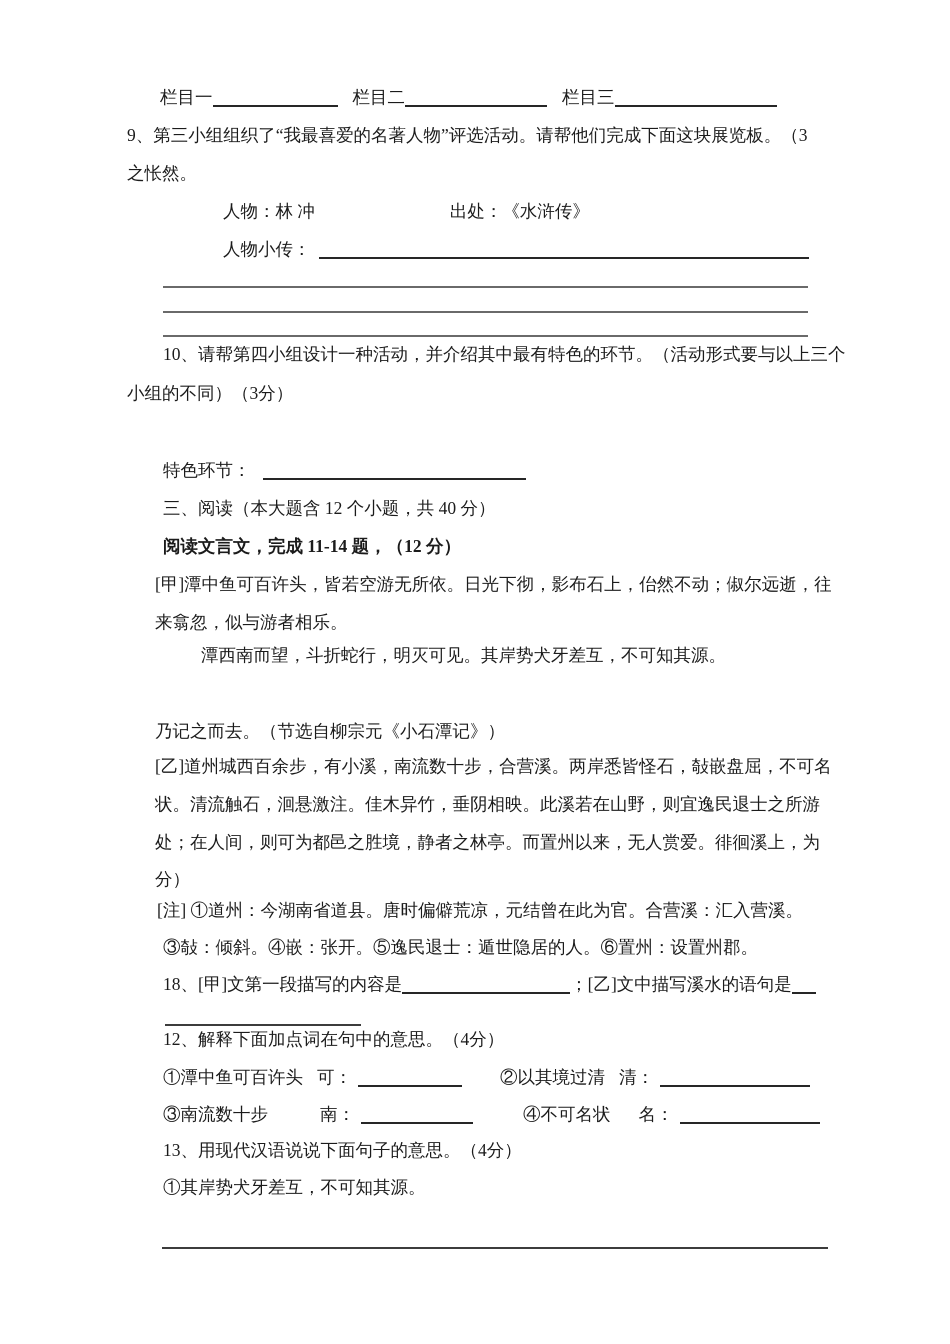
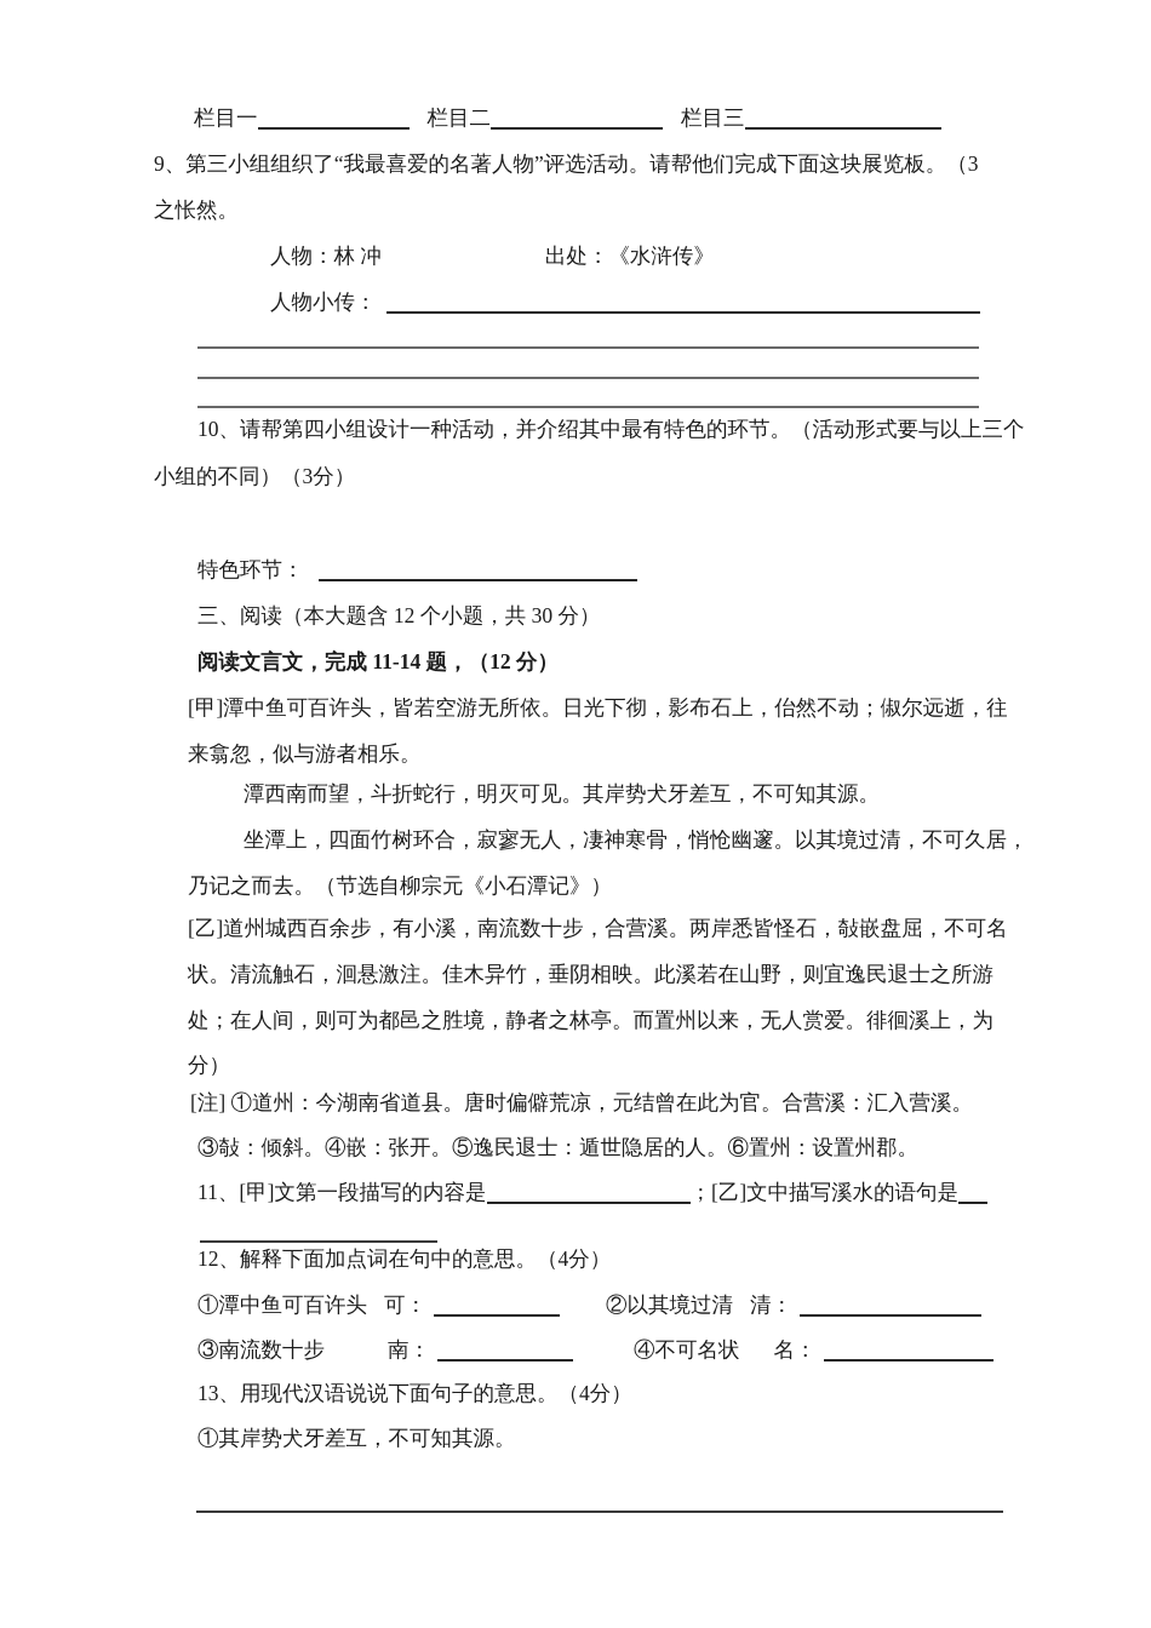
  栏目一 栏目二 栏目三
  9、第三小组组织了“我最喜爱的名著人物”评选活动。请帮他们完成下面这块展览板。（3
  之怅然。
  人物：林 冲 出处：《水浒传》
  人物小传：
  10、请帮第四小组设计一种活动，并介绍其中最有特色的环节。（活动形式要与以上三个
  小组的不同）（3分）
  特色环节：
- 三、阅读（本大题含 12 个小题，共 40 分）
+ 三、阅读（本大题含 12 个小题，共 30 分）
  阅读文言文，完成 11-14 题，（12 分）
  [甲]潭中鱼可百许头，皆若空游无所依。日光下彻，影布石上，佁然不动；俶尔远逝，往
  来翕忽，似与游者相乐。
  潭西南而望，斗折蛇行，明灭可见。其岸势犬牙差互，不可知其源。
+ 坐潭上，四面竹树环合，寂寥无人，凄神寒骨，悄怆幽邃。以其境过清，不可久居，
  乃记之而去。（节选自柳宗元《小石潭记》）
  [乙]道州城西百余步，有小溪，南流数十步，合营溪。两岸悉皆怪石，敧嵌盘屈，不可名
  状。清流触石，洄悬激注。佳木异竹，垂阴相映。此溪若在山野，则宜逸民退士之所游
  处；在人间，则可为都邑之胜境，静者之林亭。而置州以来，无人赏爱。徘徊溪上，为
  分）
  [注] ①道州：今湖南省道县。唐时偏僻荒凉，元结曾在此为官。合营溪：汇入营溪。
  ③敧：倾斜。④嵌：张开。⑤逸民退士：遁世隐居的人。⑥置州：设置州郡。
- 18、[甲]文第一段描写的内容是 ；[乙]文中描写溪水的语句是
+ 11、[甲]文第一段描写的内容是 ；[乙]文中描写溪水的语句是
  12、解释下面加点词在句中的意思。（4分）
  ①潭中鱼可百许头 可： ②以其境过清 清：
  ③南流数十步 南： ④不可名状 名：
  13、用现代汉语说说下面句子的意思。（4分）
  ①其岸势犬牙差互，不可知其源。
